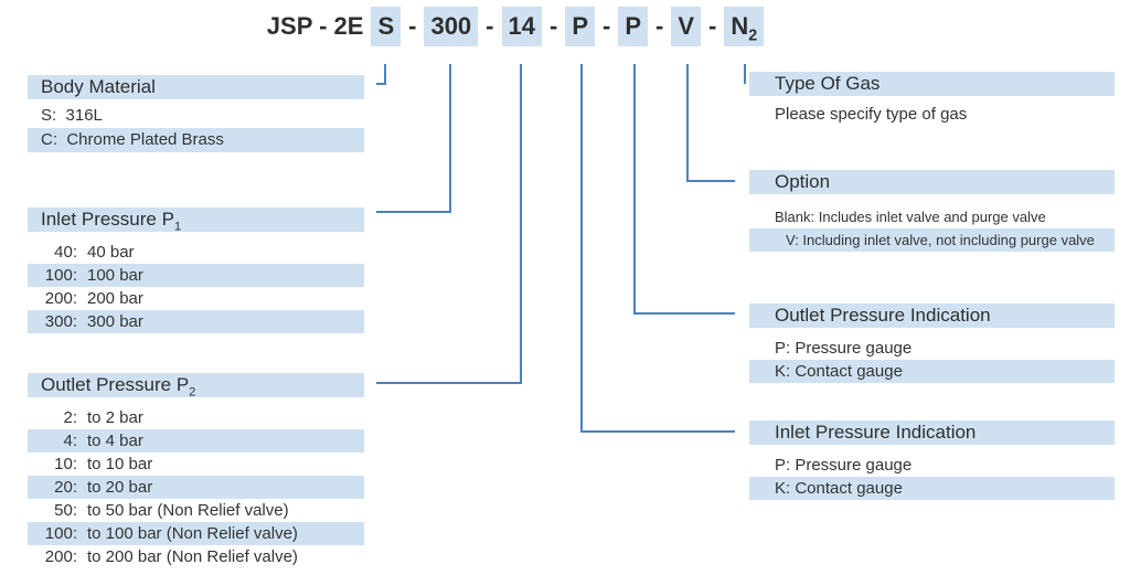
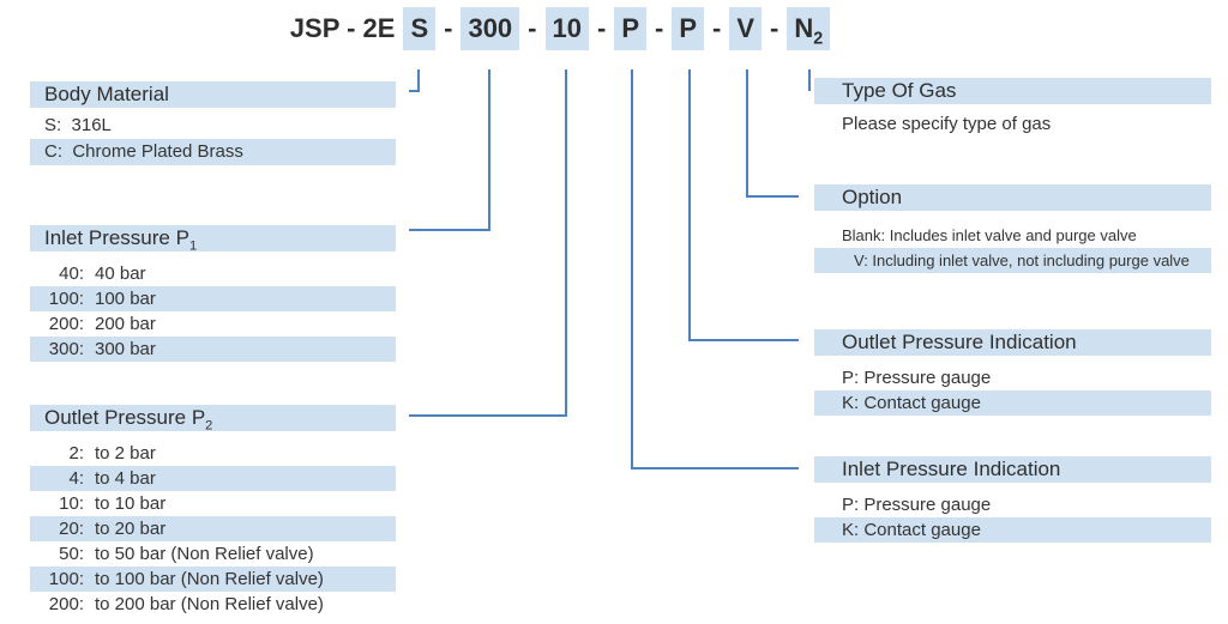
  JSP - 2E
  S
  -
  300
  -
- 14
+ 10
  -
  P
  -
  P
  -
  V
  -
  N2
  Body Material
  S: 316L
  C: Chrome Plated Brass
  Inlet Pressure P1
  40:
  40 bar
  100:
  100 bar
  200:
  200 bar
  300:
  300 bar
  Outlet Pressure P2
  2:
  to 2 bar
  4:
  to 4 bar
  10:
  to 10 bar
  20:
  to 20 bar
  50:
  to 50 bar (Non Relief valve)
  100:
  to 100 bar (Non Relief valve)
  200:
  to 200 bar (Non Relief valve)
  Type Of Gas
  Please specify type of gas
  Option
  Blank: Includes inlet valve and purge valve
  V: Including inlet valve, not including purge valve
  Outlet Pressure Indication
  P: Pressure gauge
  K: Contact gauge
  Inlet Pressure Indication
  P: Pressure gauge
  K: Contact gauge
